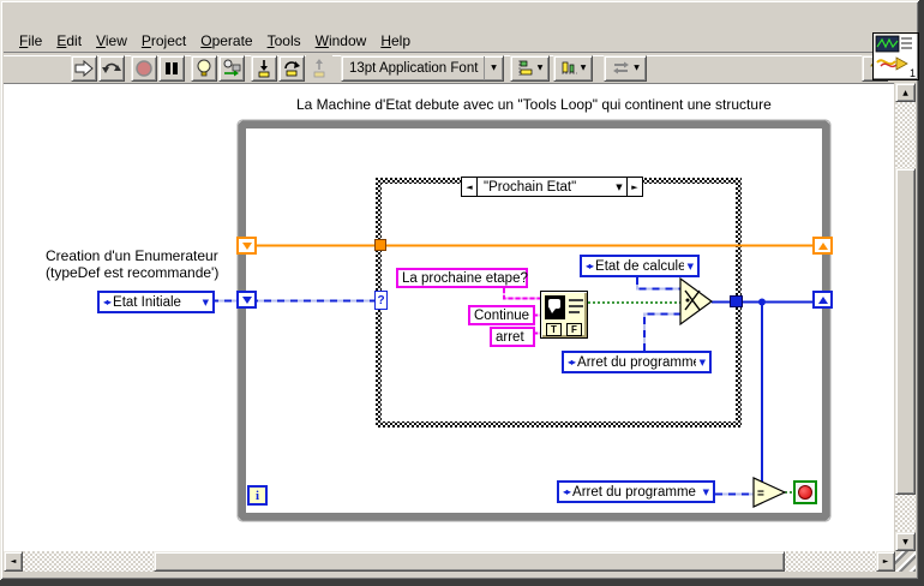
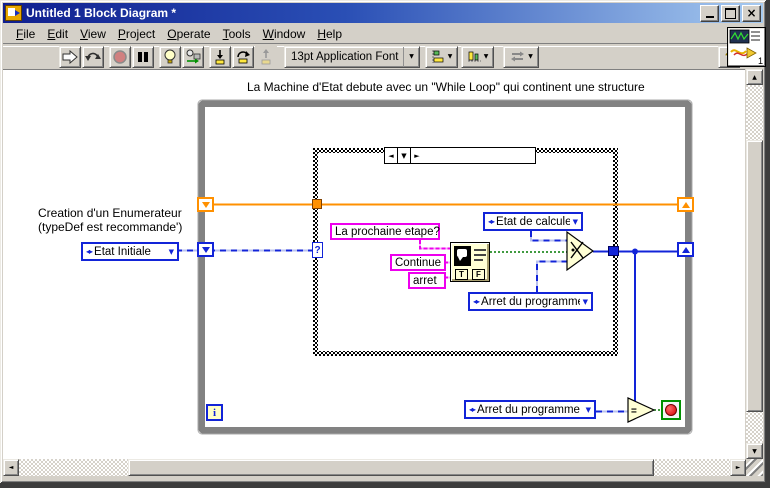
+ Untitled 1 Block Diagram *
+ ×
  File
  Edit
  View
  Project
  Operate
  Tools
  Window
  Help
  13pt Application Font
  1
  =
- La Machine d'Etat debute avec un "Tools Loop" qui continent une structure
+ La Machine d'Etat debute avec un "While Loop" qui continent une structure
  Creation d'un Enumerateur
  (typeDef est recommande')
  ◄
- "Prochain Etat"
  ▼
  ►
  ?
  ◂▸
  Etat Initiale
  ▼
  ◂▸
  Etat de calcule
  ▼
  ◂▸
  Arret du programm
  ▼
  ◂▸
  Arret du programme
  ▼
  La prochaine etape?
  Continue
  arret
  T
  F
  i
